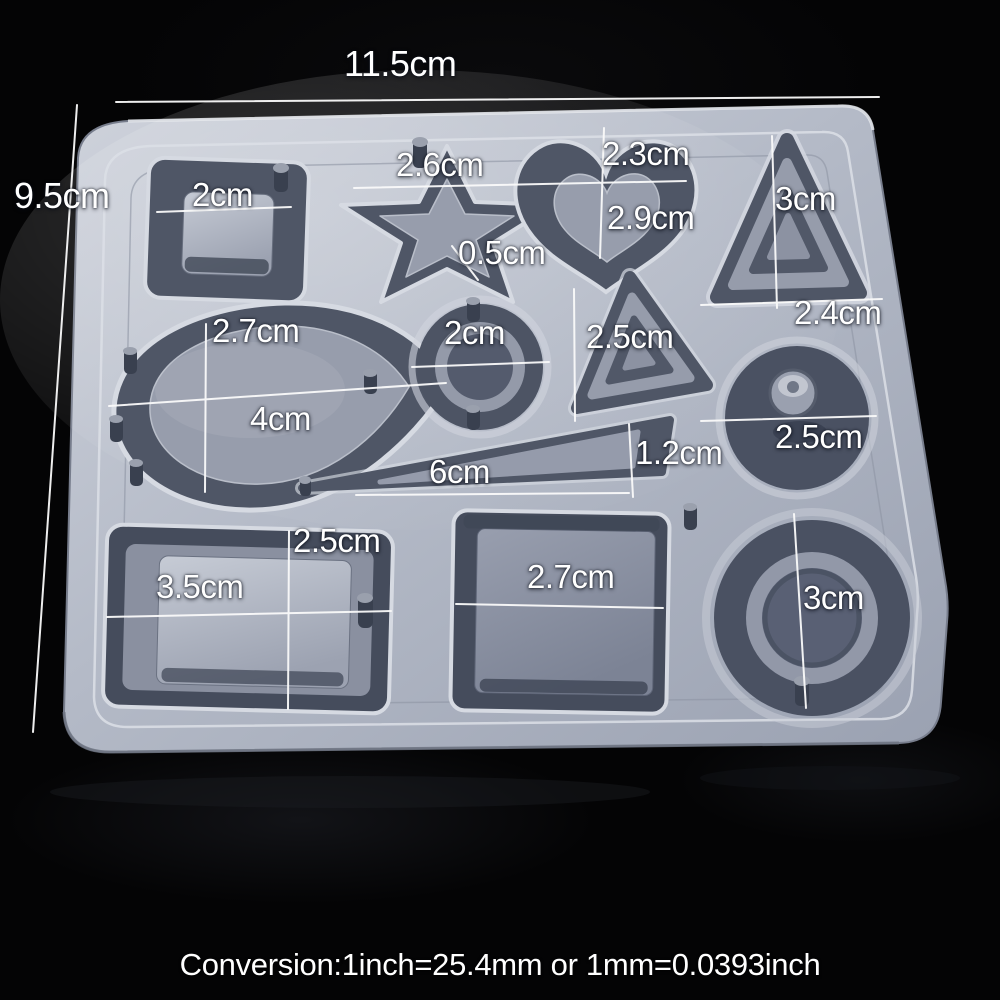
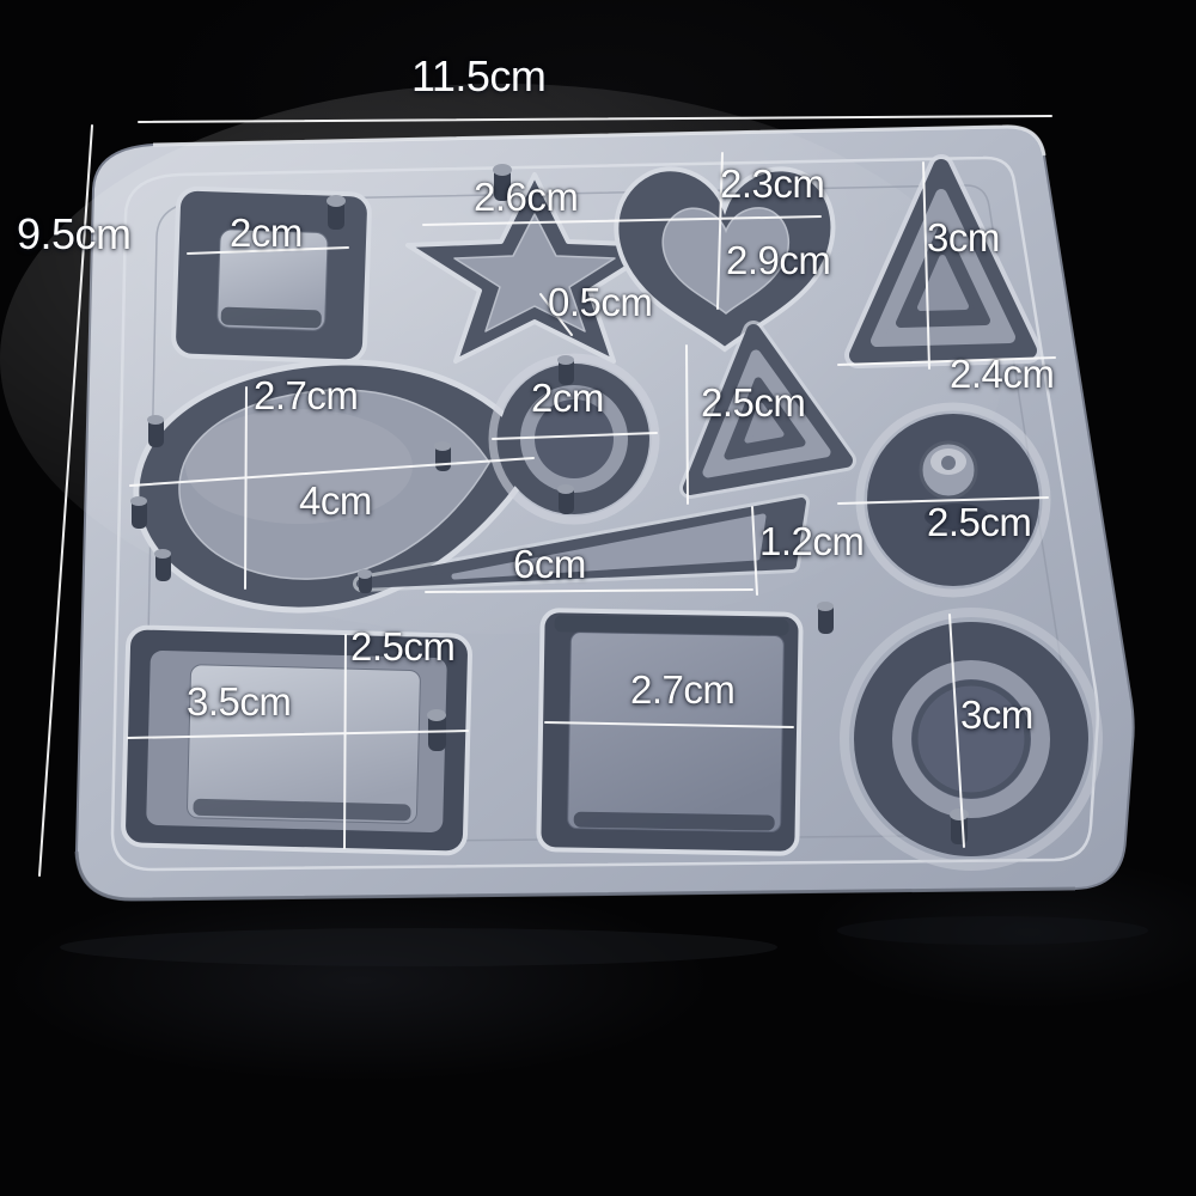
  11.5cm
  9.5cm
  2cm
  2.6cm
  0.5cm
  2.3cm
  2.9cm
  3cm
  2.4cm
  2.7cm
  4cm
  2cm
  2.5cm
  2.5cm
  6cm
  1.2cm
  2.5cm
  3.5cm
  2.7cm
  3cm
- Conversion:1inch=25.4mm or 1mm=0.0393inch
